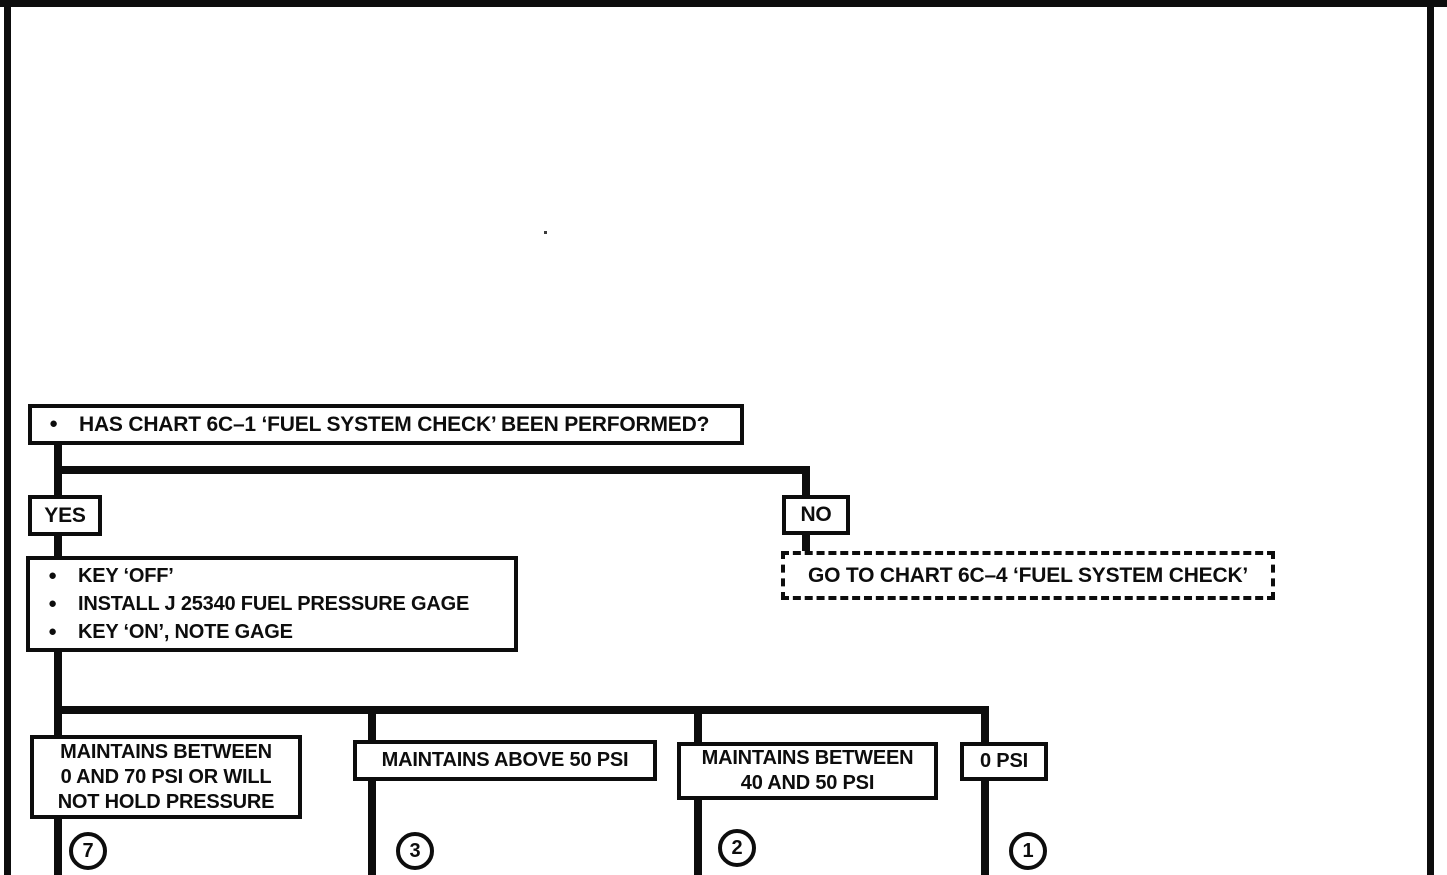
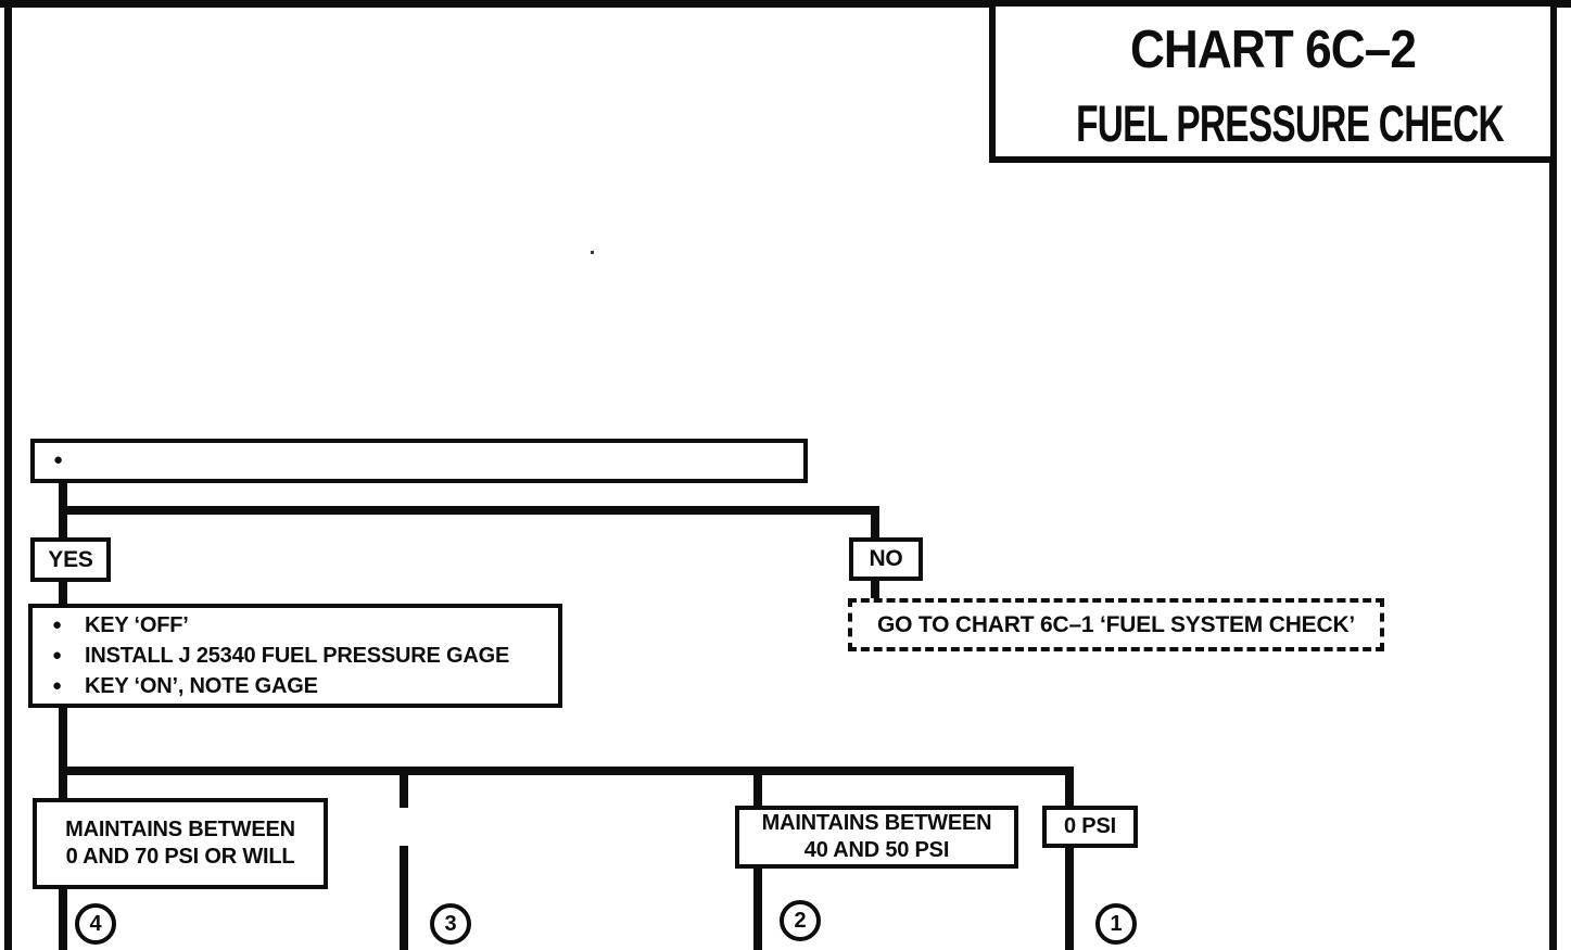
+ CHART 6C–2
+ FUEL PRESSURE CHECK
  ●
- HAS CHART 6C–1 ‘FUEL SYSTEM CHECK’ BEEN PERFORMED?
  YES
  NO
  ●
  KEY ‘OFF’
  ●
  INSTALL J 25340 FUEL PRESSURE GAGE
  ●
  KEY ‘ON’, NOTE GAGE
- GO TO CHART 6C–4 ‘FUEL SYSTEM CHECK’
+ GO TO CHART 6C–1 ‘FUEL SYSTEM CHECK’
  MAINTAINS BETWEEN
  0 AND 70 PSI OR WILL
- NOT HOLD PRESSURE
- MAINTAINS ABOVE 50 PSI
  MAINTAINS BETWEEN
  40 AND 50 PSI
  0 PSI
- 7
+ 4
  3
  2
  1
